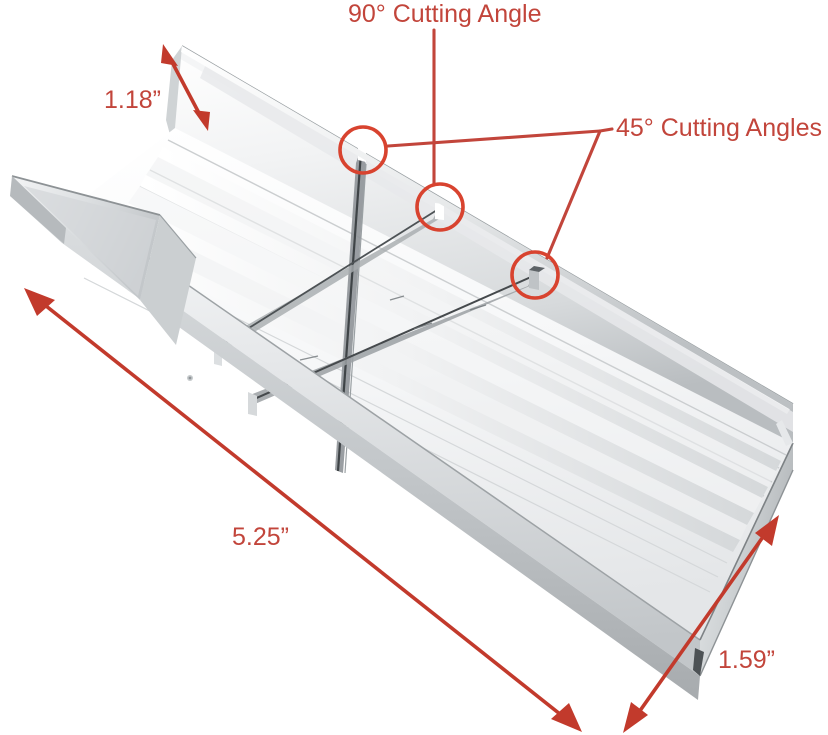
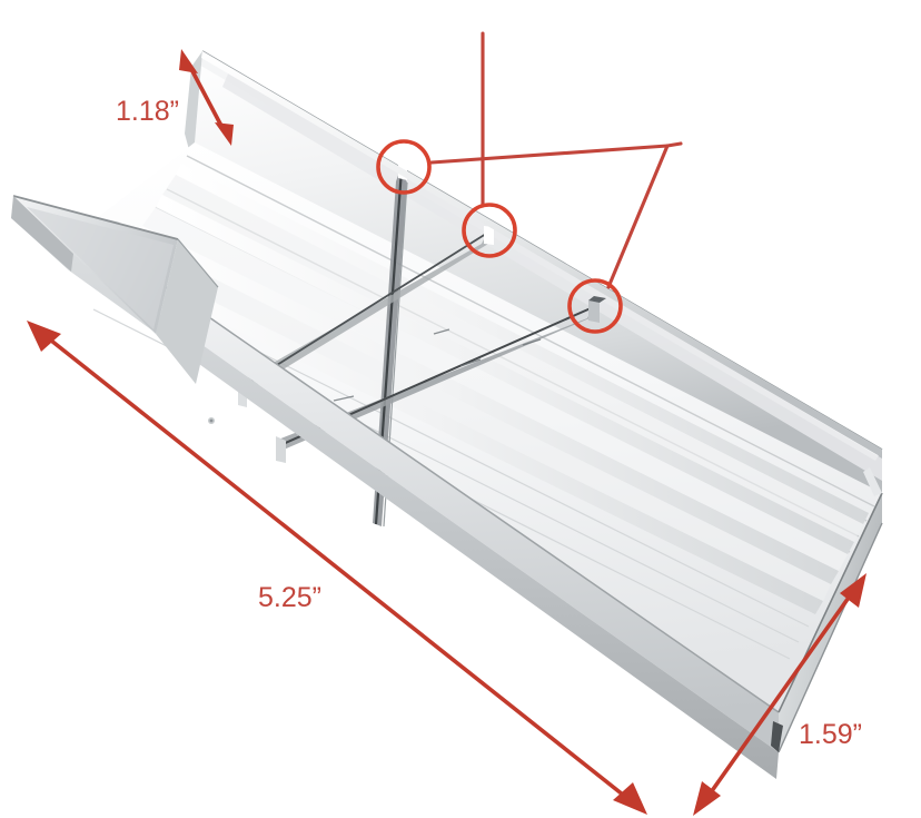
- 90° Cutting Angle
- 45° Cutting Angles
  1.18”
  5.25”
  1.59”
